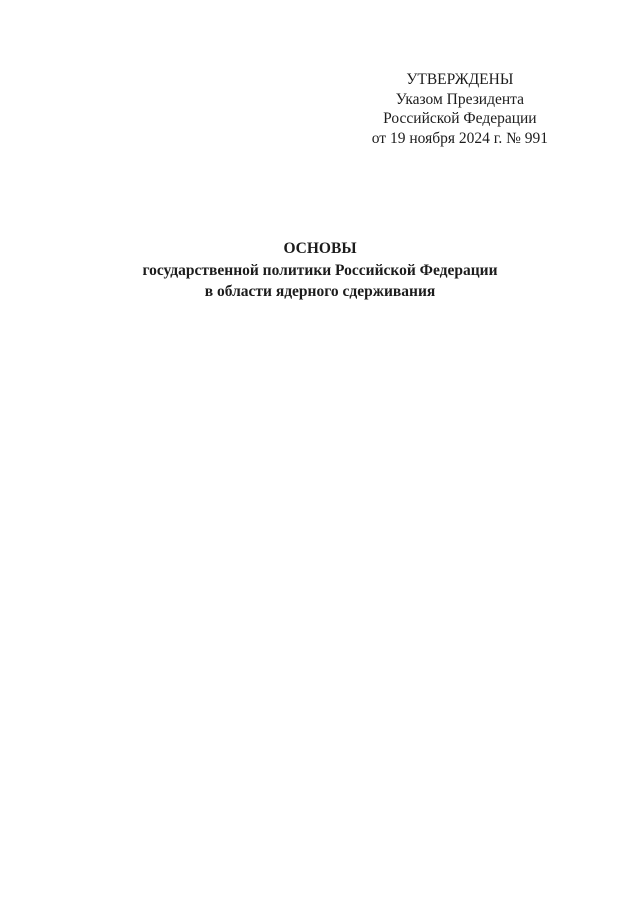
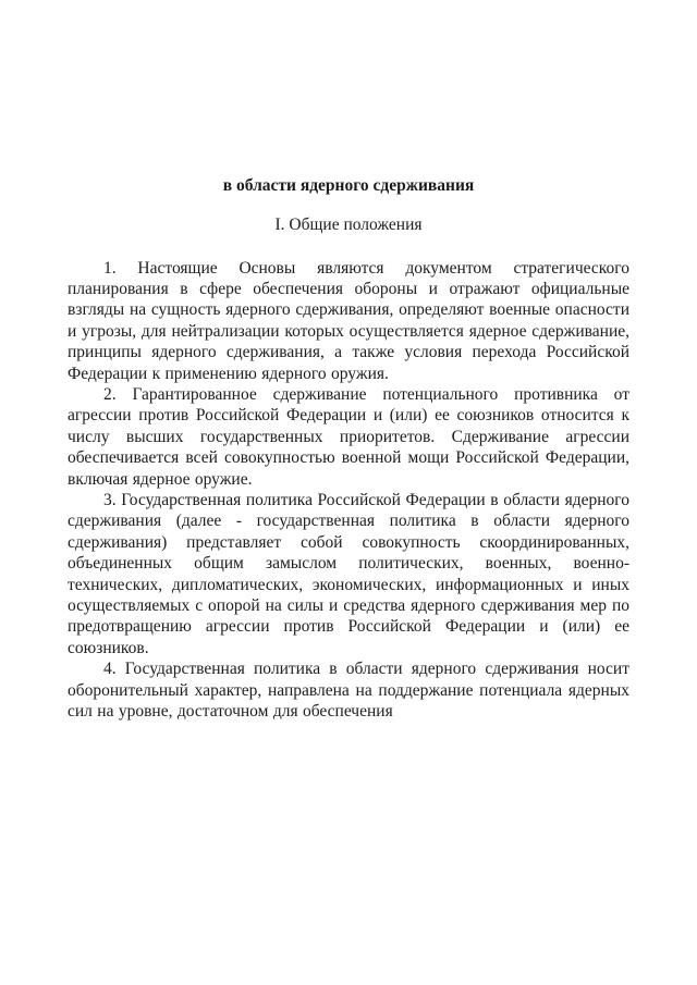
- УТВЕРЖДЕНЫ
- Указом Президента
- Российской Федерации
- от 19 ноября 2024 г. № 991
- ОСНОВЫ
- государственной политики Российской Федерации
  в области ядерного сдерживания
+ I. Общие положения
+ 1. Настоящие Основы являются документом стратегического планирования в сфере обеспечения обороны и отражают официальные взгляды на сущность ядерного сдерживания, определяют военные опасности и угрозы, для нейтрализации которых осуществляется ядерное сдерживание, принципы ядерного сдерживания, а также условия перехода Российской Федерации к применению ядерного оружия.
+ 2. Гарантированное сдерживание потенциального противника от агрессии против Российской Федерации и (или) ее союзников относится к числу высших государственных приоритетов. Сдерживание агрессии обеспечивается всей совокупностью военной мощи Российской Федерации, включая ядерное оружие.
+ 3. Государственная политика Российской Федерации в области ядерного сдерживания (далее - государственная политика в области ядерного сдерживания) представляет собой совокупность скоординированных, объединенных общим замыслом политических, военных, военно-технических, дипломатических, экономических, информационных и иных осуществляемых с опорой на силы и средства ядерного сдерживания мер по предотвращению агрессии против Российской Федерации и (или) ее союзников.
+ 4. Государственная политика в области ядерного сдерживания носит оборонительный характер, направлена на поддержание потенциала ядерных сил на уровне, достаточном для обеспечения
